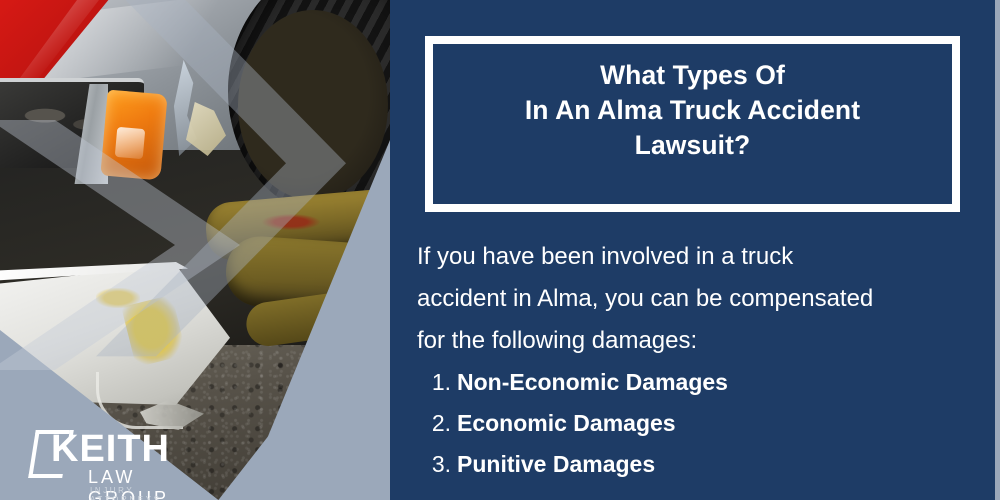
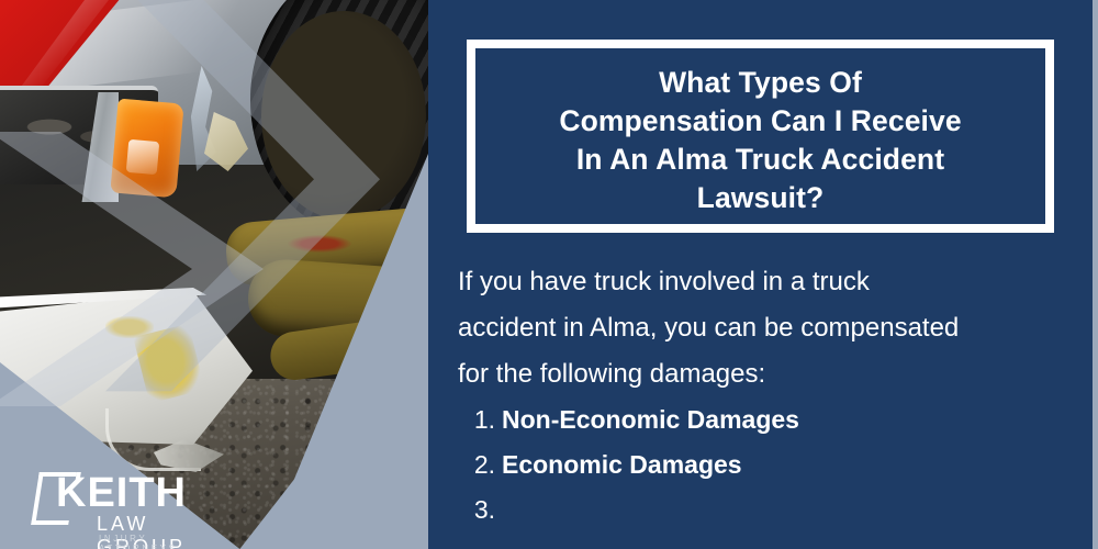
  KEITH
  LAW GROUP
  What Types Of
+ Compensation Can I Receive
  In An Alma Truck Accident
  Lawsuit?
- If you have been involved in a truck
+ If you have truck involved in a truck
  accident in Alma, you can be compensated
  for the following damages:
  1.
  Non-Economic Damages
  2.
  Economic Damages
  3.
- Punitive Damages
